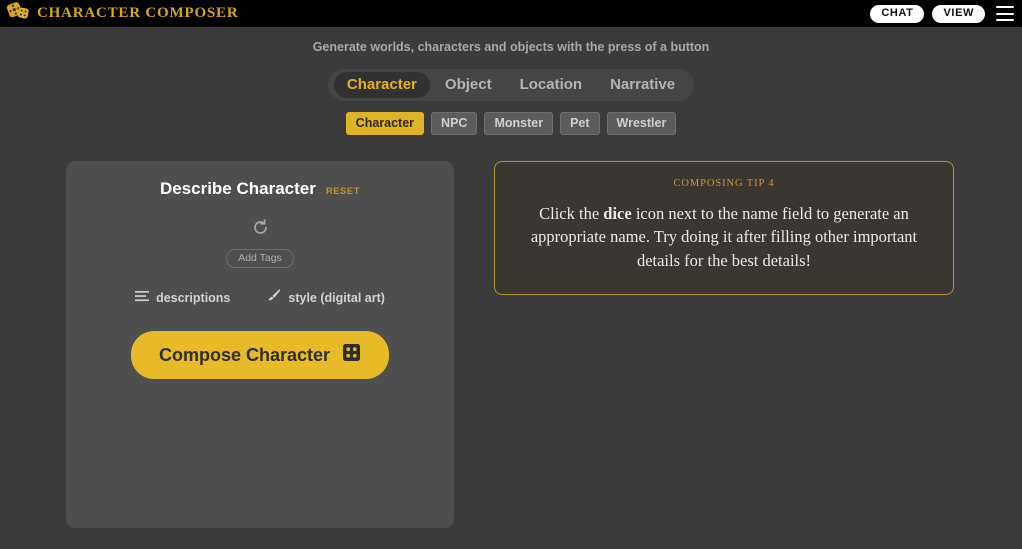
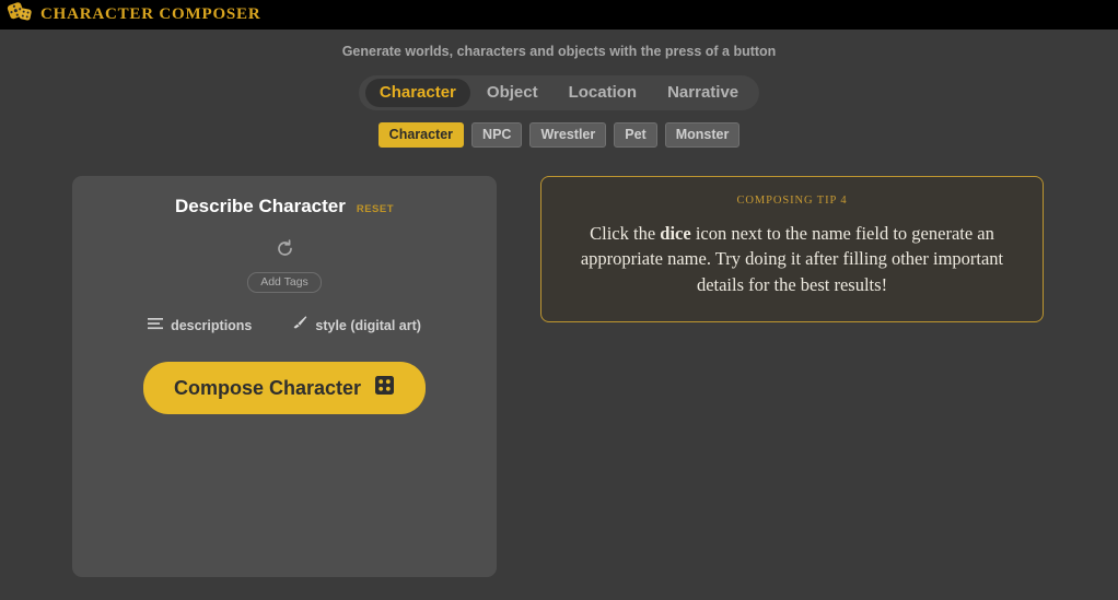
  CHARACTER COMPOSER
- CHAT
- VIEW
  Generate worlds, characters and objects with the press of a button
  Character
  Object
  Location
  Narrative
  Character
  NPC
- Monster
+ Wrestler
  Pet
- Wrestler
+ Monster
  Describe Character
  RESET
  Add Tags
  descriptions
  style (digital art)
  Compose Character
  COMPOSING TIP 4
- Click the dice icon next to the name field to generate an appropriate name. Try doing it after filling other important details for the best details!
+ Click the dice icon next to the name field to generate an appropriate name. Try doing it after filling other important details for the best results!
